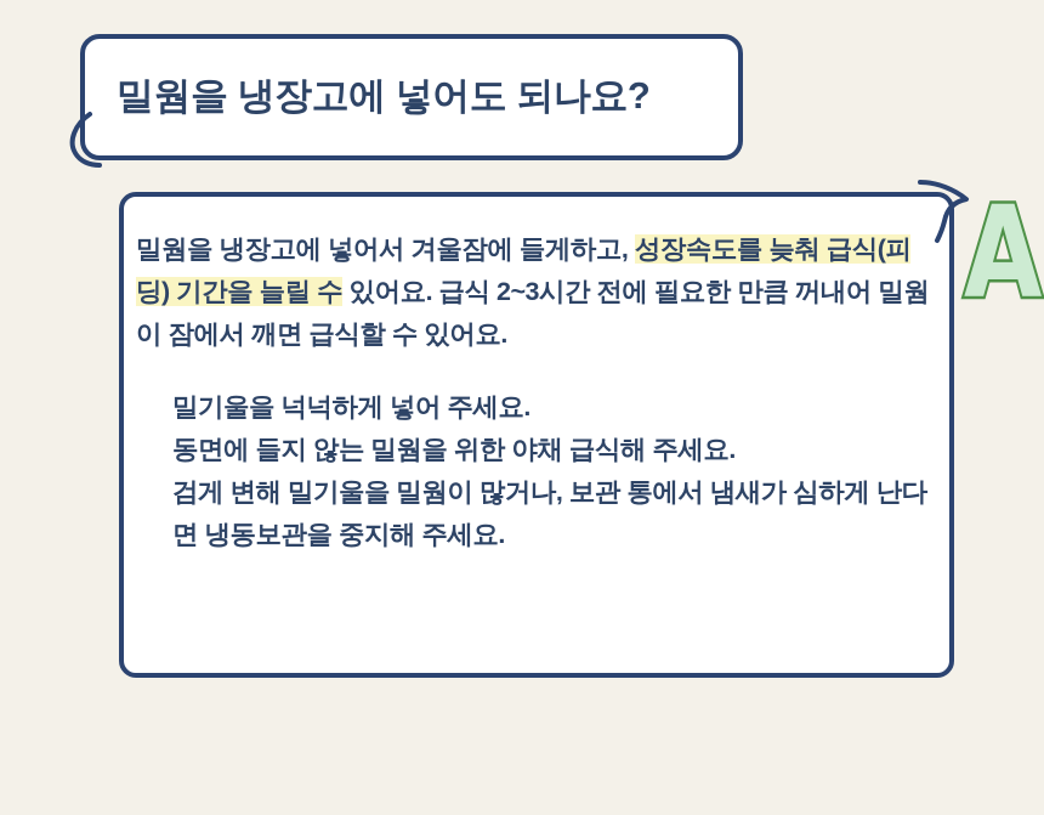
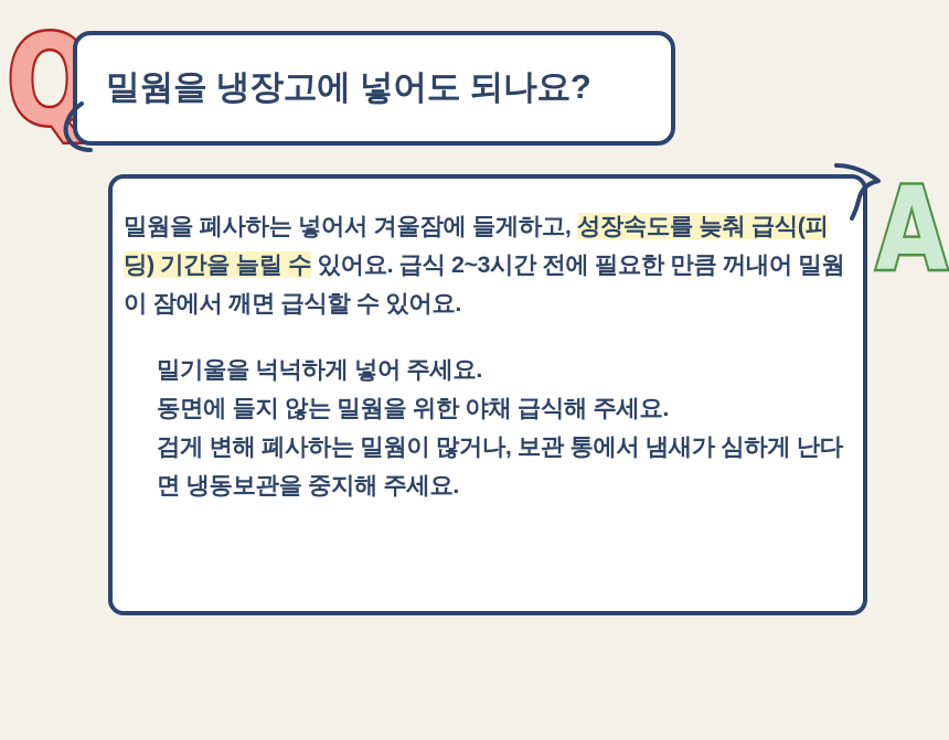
+ Q
  밀웜을 냉장고에 넣어도 되나요?
  A
- 밀웜을 냉장고에 넣어서 겨울잠에 들게하고, 성장속도를 늦춰 급식(피딩) 기간을 늘릴 수 있어요. 급식 2~3시간 전에 필요한 만큼 꺼내어 밀웜이 잠에서 깨면 급식할 수 있어요.
+ 밀웜을 폐사하는 넣어서 겨울잠에 들게하고, 성장속도를 늦춰 급식(피딩) 기간을 늘릴 수 있어요. 급식 2~3시간 전에 필요한 만큼 꺼내어 밀웜이 잠에서 깨면 급식할 수 있어요.
  밀기울을 넉넉하게 넣어 주세요.
  동면에 들지 않는 밀웜을 위한 야채 급식해 주세요.
- 검게 변해 밀기울을 밀웜이 많거나, 보관 통에서 냄새가 심하게 난다면 냉동보관을 중지해 주세요.
+ 검게 변해 폐사하는 밀웜이 많거나, 보관 통에서 냄새가 심하게 난다면 냉동보관을 중지해 주세요.
